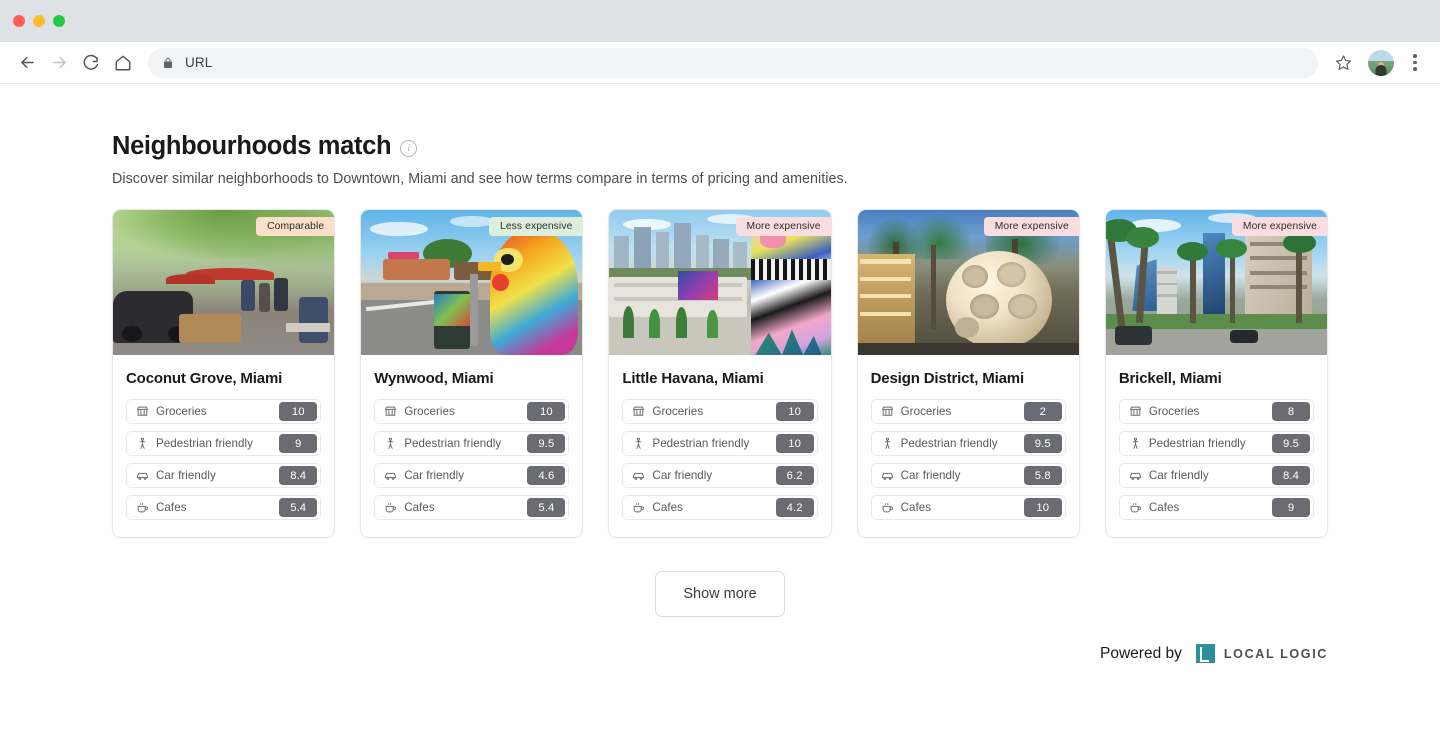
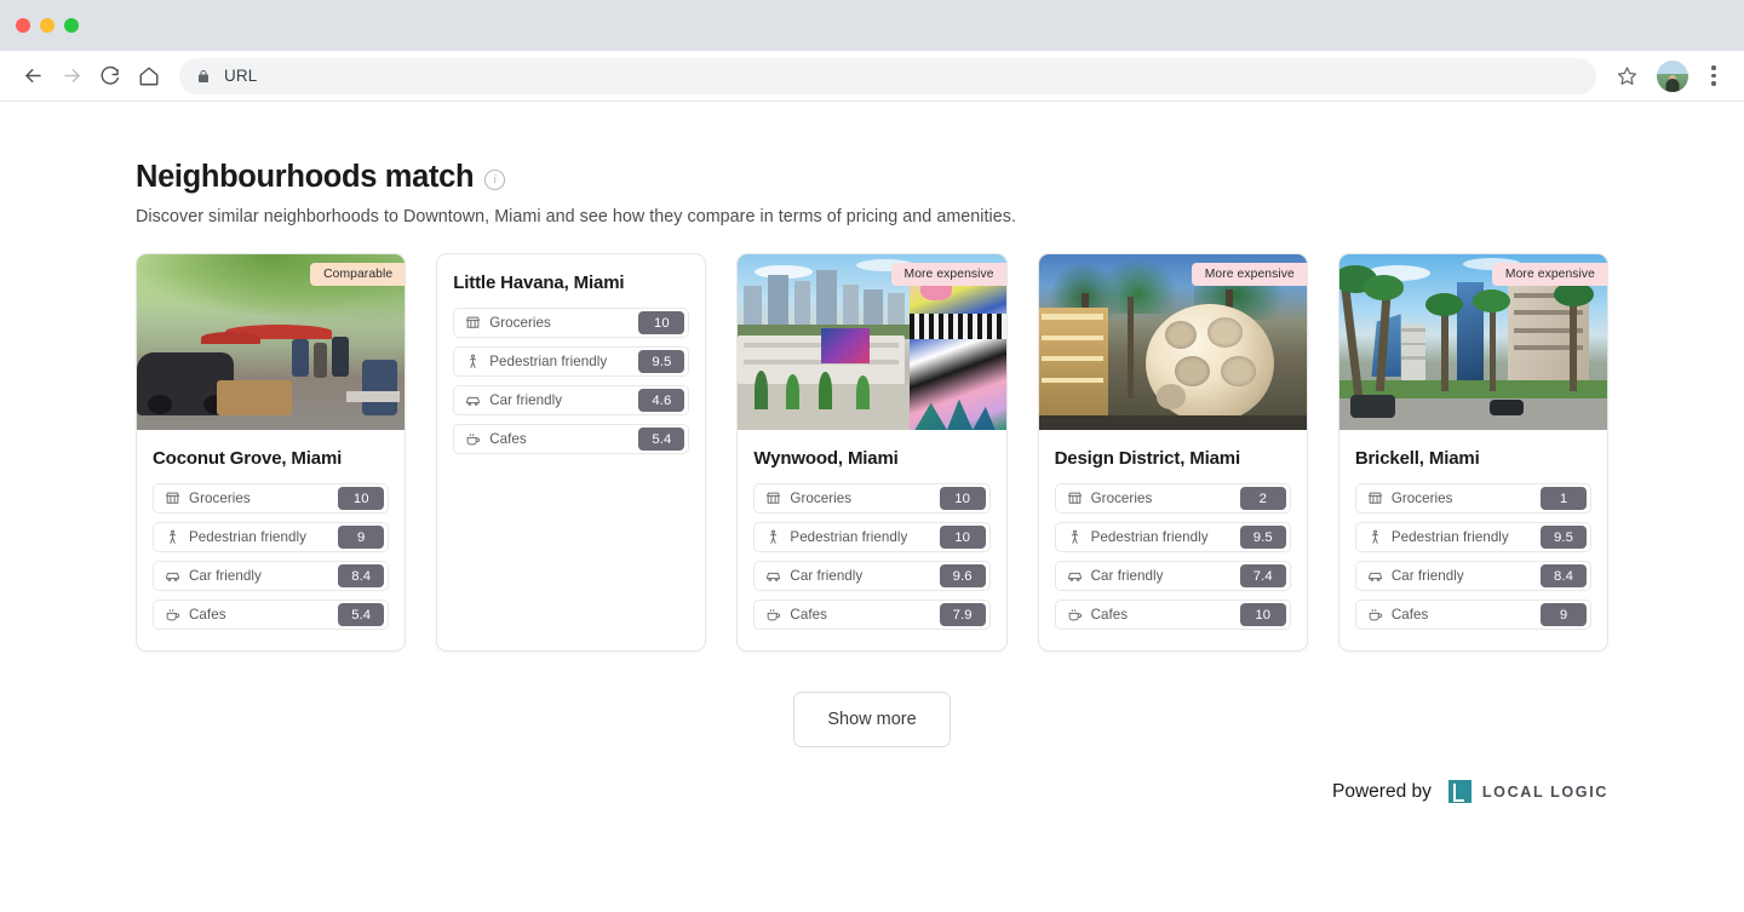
  URL
  Neighbourhoods match
  i
- Discover similar neighborhoods to Downtown, Miami and see how terms compare in terms of pricing and amenities.
+ Discover similar neighborhoods to Downtown, Miami and see how they compare in terms of pricing and amenities.
  Comparable
  Coconut Grove, Miami
  Groceries
  10
  Pedestrian friendly
  9
  Car friendly
  8.4
  Cafes
  5.4
- Less expensive
- Wynwood, Miami
+ Little Havana, Miami
  Groceries
  10
  Pedestrian friendly
  9.5
  Car friendly
  4.6
  Cafes
  5.4
  More expensive
- Little Havana, Miami
+ Wynwood, Miami
  Groceries
  10
  Pedestrian friendly
  10
  Car friendly
- 6.2
+ 9.6
  Cafes
- 4.2
+ 7.9
  More expensive
  Design District, Miami
  Groceries
  2
  Pedestrian friendly
  9.5
  Car friendly
- 5.8
+ 7.4
  Cafes
  10
  More expensive
  Brickell, Miami
  Groceries
- 8
+ 1
  Pedestrian friendly
  9.5
  Car friendly
  8.4
  Cafes
  9
  Show more
  Powered by
  LOCAL LOGIC
